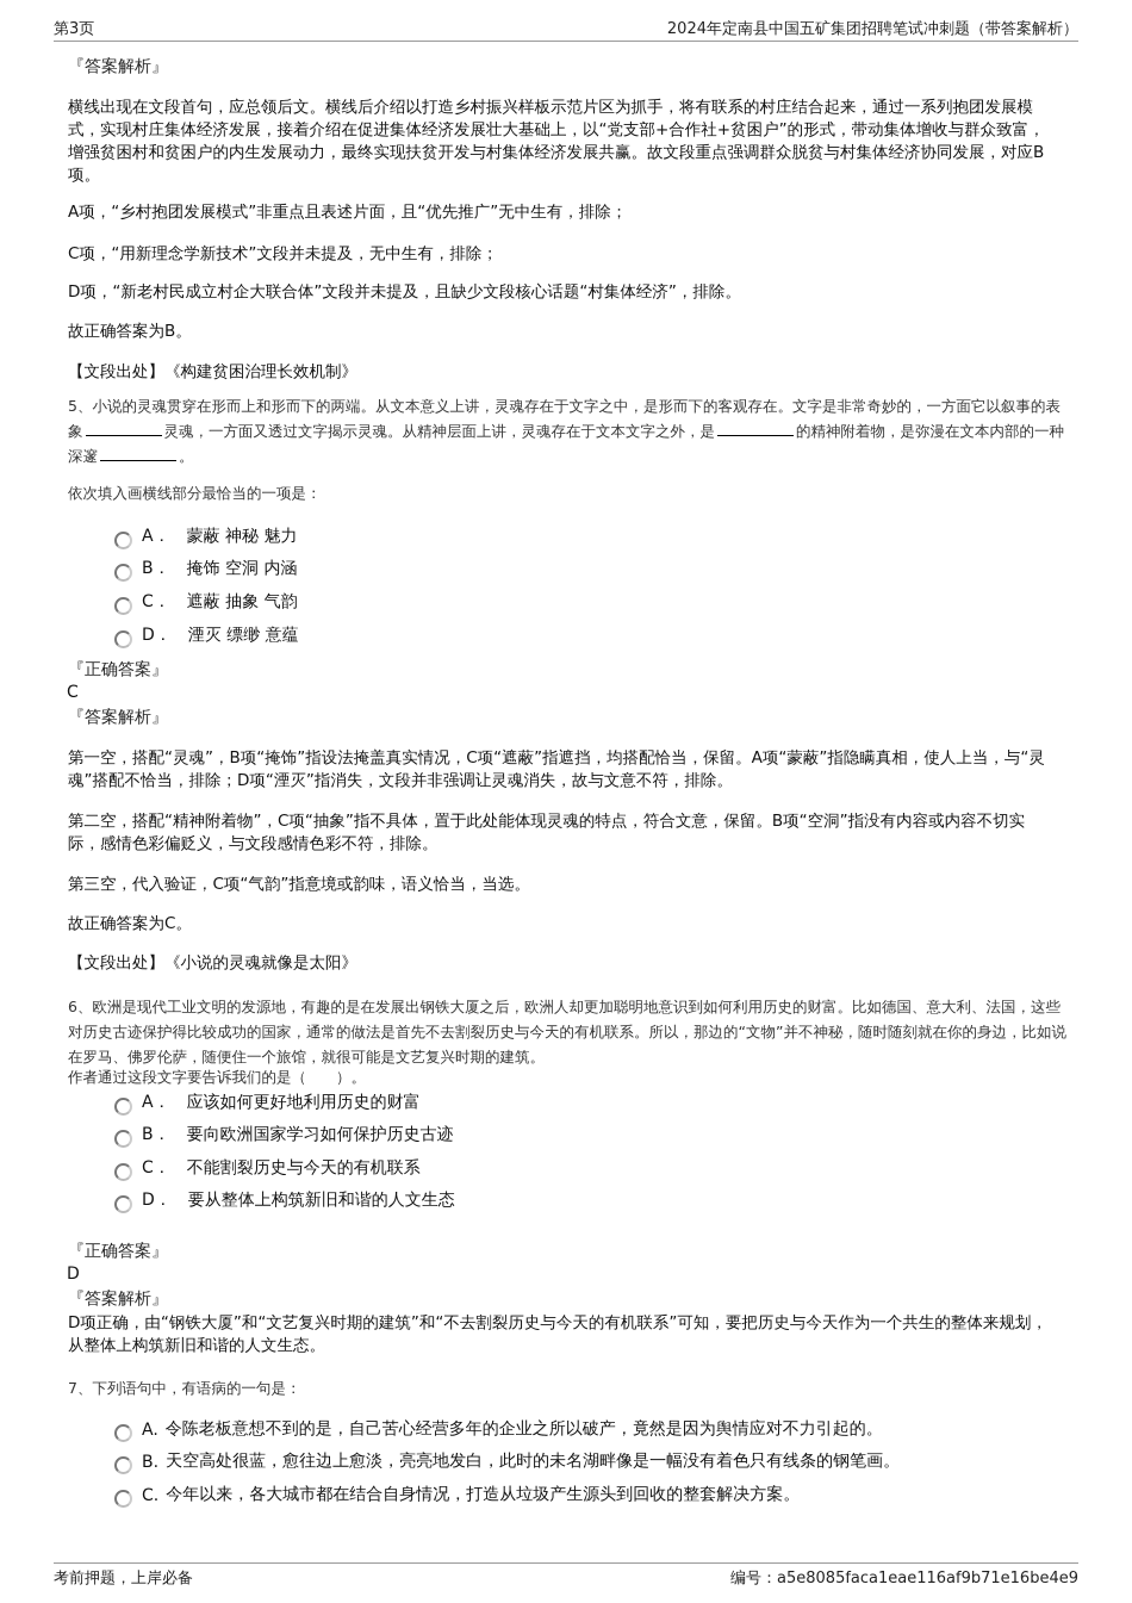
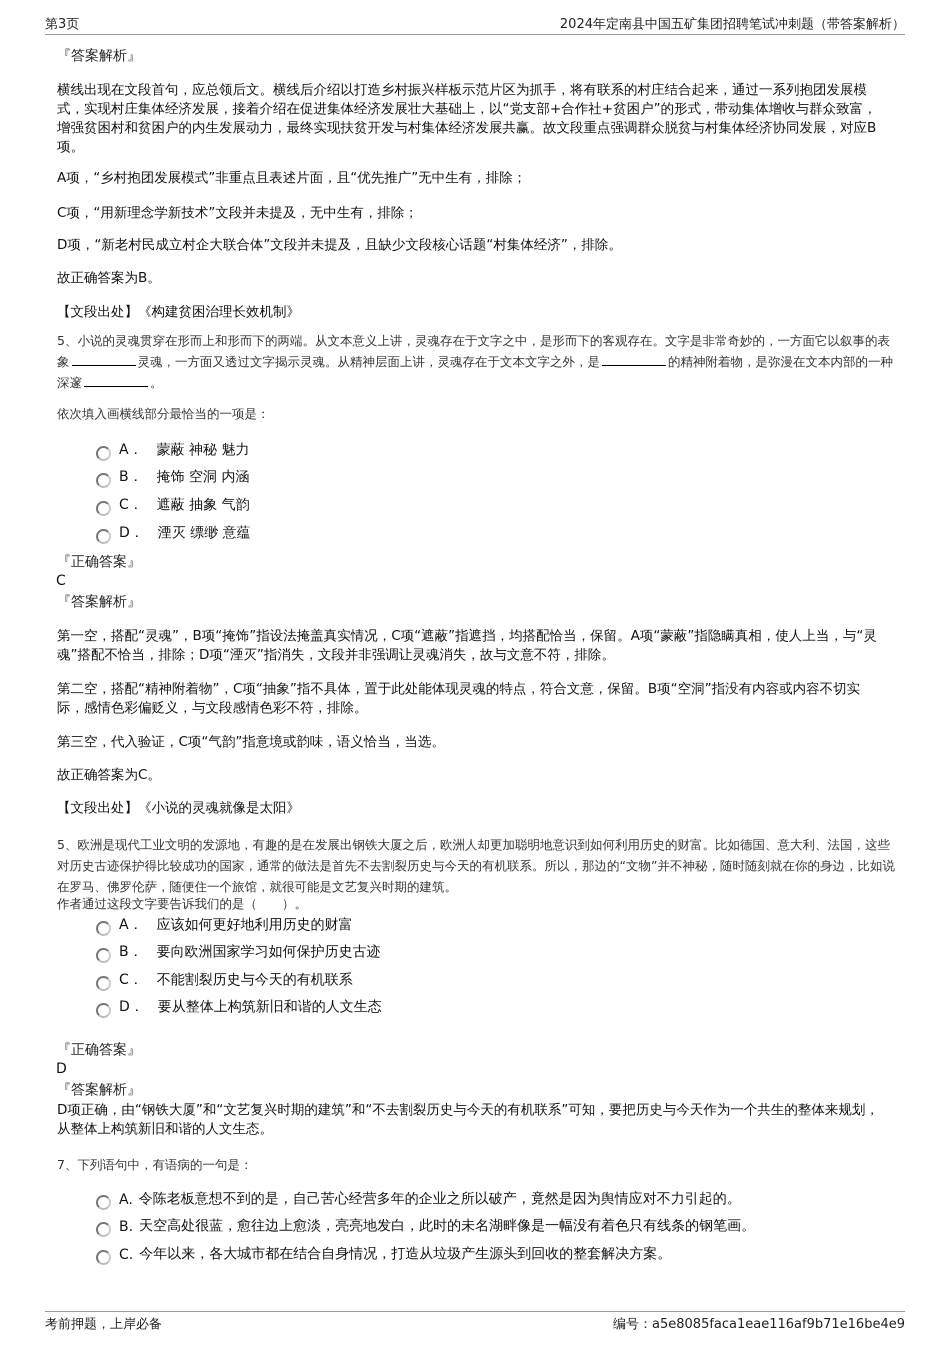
  第3页
  2024年定南县中国五矿集团招聘笔试冲刺题（带答案解析）
  『答案解析』
  横线出现在文段首句，应总领后文。横线后介绍以打造乡村振兴样板示范片区为抓手，将有联系的村庄结合起来，通过一系列抱团发展模式，实现村庄集体经济发展，接着介绍在促进集体经济发展壮大基础上，以“党支部+合作社+贫困户”的形式，带动集体增收与群众致富，增强贫困村和贫困户的内生发展动力，最终实现扶贫开发与村集体经济发展共赢。故文段重点强调群众脱贫与村集体经济协同发展，对应B项。
  A项，“乡村抱团发展模式”非重点且表述片面，且“优先推广”无中生有，排除；
  C项，“用新理念学新技术”文段并未提及，无中生有，排除；
  D项，“新老村民成立村企大联合体”文段并未提及，且缺少文段核心话题“村集体经济”，排除。
  故正确答案为B。
  【文段出处】《构建贫困治理长效机制》
  5、小说的灵魂贯穿在形而上和形而下的两端。从文本意义上讲，灵魂存在于文字之中，是形而下的客观存在。文字是非常奇妙的，一方面它以叙事的表象 灵魂，一方面又透过文字揭示灵魂。从精神层面上讲，灵魂存在于文本文字之外，是 的精神附着物，是弥漫在文本内部的一种深邃 。
  依次填入画横线部分最恰当的一项是：
  A．
  蒙蔽 神秘 魅力
  B．
  掩饰 空洞 内涵
  C．
  遮蔽 抽象 气韵
  D．
  湮灭 缥缈 意蕴
  『正确答案』
  C
  『答案解析』
  第一空，搭配“灵魂”，B项“掩饰”指设法掩盖真实情况，C项“遮蔽”指遮挡，均搭配恰当，保留。A项“蒙蔽”指隐瞒真相，使人上当，与“灵魂”搭配不恰当，排除；D项“湮灭”指消失，文段并非强调让灵魂消失，故与文意不符，排除。
  第二空，搭配“精神附着物”，C项“抽象”指不具体，置于此处能体现灵魂的特点，符合文意，保留。B项“空洞”指没有内容或内容不切实际，感情色彩偏贬义，与文段感情色彩不符，排除。
  第三空，代入验证，C项“气韵”指意境或韵味，语义恰当，当选。
  故正确答案为C。
  【文段出处】《小说的灵魂就像是太阳》
- 6、欧洲是现代工业文明的发源地，有趣的是在发展出钢铁大厦之后，欧洲人却更加聪明地意识到如何利用历史的财富。比如德国、意大利、法国，这些对历史古迹保护得比较成功的国家，通常的做法是首先不去割裂历史与今天的有机联系。所以，那边的“文物”并不神秘，随时随刻就在你的身边，比如说在罗马、佛罗伦萨，随便住一个旅馆，就很可能是文艺复兴时期的建筑。
+ 5、欧洲是现代工业文明的发源地，有趣的是在发展出钢铁大厦之后，欧洲人却更加聪明地意识到如何利用历史的财富。比如德国、意大利、法国，这些对历史古迹保护得比较成功的国家，通常的做法是首先不去割裂历史与今天的有机联系。所以，那边的“文物”并不神秘，随时随刻就在你的身边，比如说在罗马、佛罗伦萨，随便住一个旅馆，就很可能是文艺复兴时期的建筑。
  作者通过这段文字要告诉我们的是（ ）。
  A．
  应该如何更好地利用历史的财富
  B．
  要向欧洲国家学习如何保护历史古迹
  C．
  不能割裂历史与今天的有机联系
  D．
  要从整体上构筑新旧和谐的人文生态
  『正确答案』
  D
  『答案解析』
  D项正确，由“钢铁大厦”和“文艺复兴时期的建筑”和“不去割裂历史与今天的有机联系”可知，要把历史与今天作为一个共生的整体来规划，从整体上构筑新旧和谐的人文生态。
  7、下列语句中，有语病的一句是：
  A.
  令陈老板意想不到的是，自己苦心经营多年的企业之所以破产，竟然是因为舆情应对不力引起的。
  B.
  天空高处很蓝，愈往边上愈淡，亮亮地发白，此时的未名湖畔像是一幅没有着色只有线条的钢笔画。
  C.
  今年以来，各大城市都在结合自身情况，打造从垃圾产生源头到回收的整套解决方案。
  考前押题，上岸必备
  编号：a5e8085faca1eae116af9b71e16be4e9
